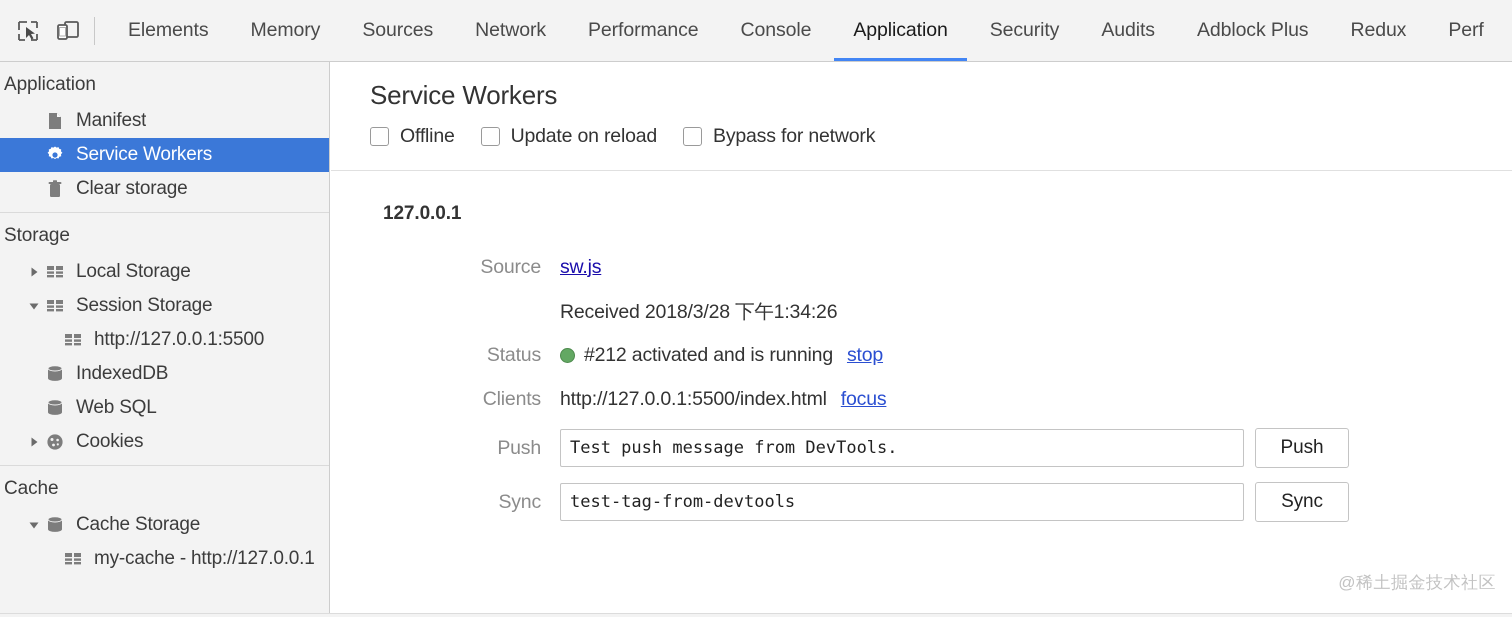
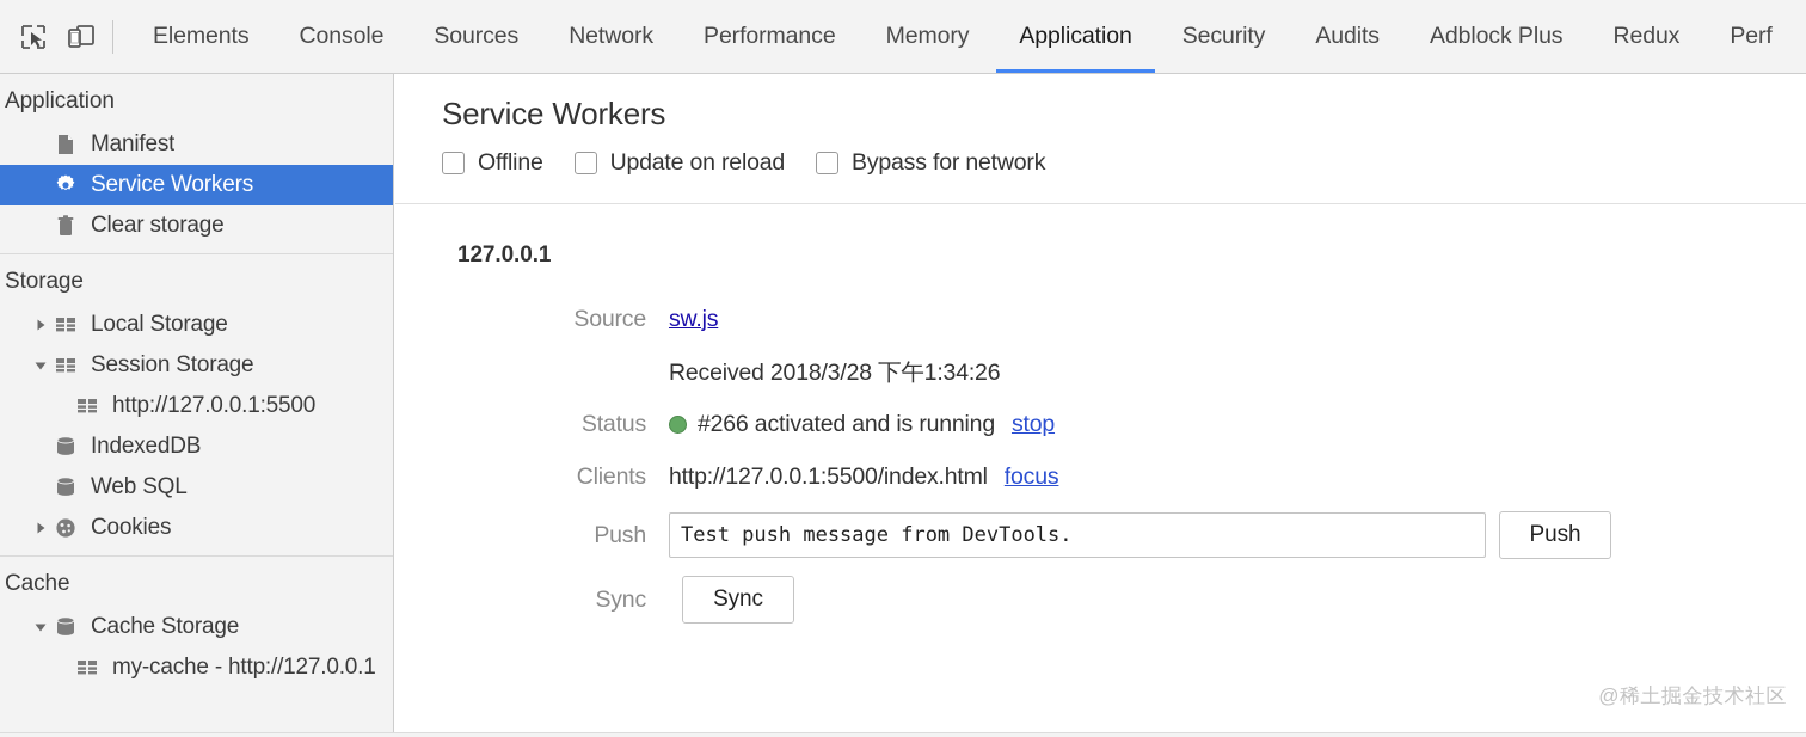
  Elements
- Memory
+ Console
  Sources
  Network
  Performance
- Console
+ Memory
  Application
  Security
  Audits
  Adblock Plus
  Redux
  Perf
  Application
  Manifest
  Service Workers
  Clear storage
  Storage
  Local Storage
  Session Storage
  http://127.0.0.1:5500
  IndexedDB
  Web SQL
  Cookies
  Cache
  Cache Storage
  my-cache - http://127.0.0.1
  Service Workers
  Offline
  Update on reload
  Bypass for network
  127.0.0.1
  Source
  sw.js
  Received 2018/3/28 下午1:34:26
  Status
- #212 activated and is running
+ #266 activated and is running
  stop
  Clients
  http://127.0.0.1:5500/index.html
  focus
  Push
  Test push message from DevTools.
  Push
  Sync
- test-tag-from-devtools
  Sync
  @稀土掘金技术社区
